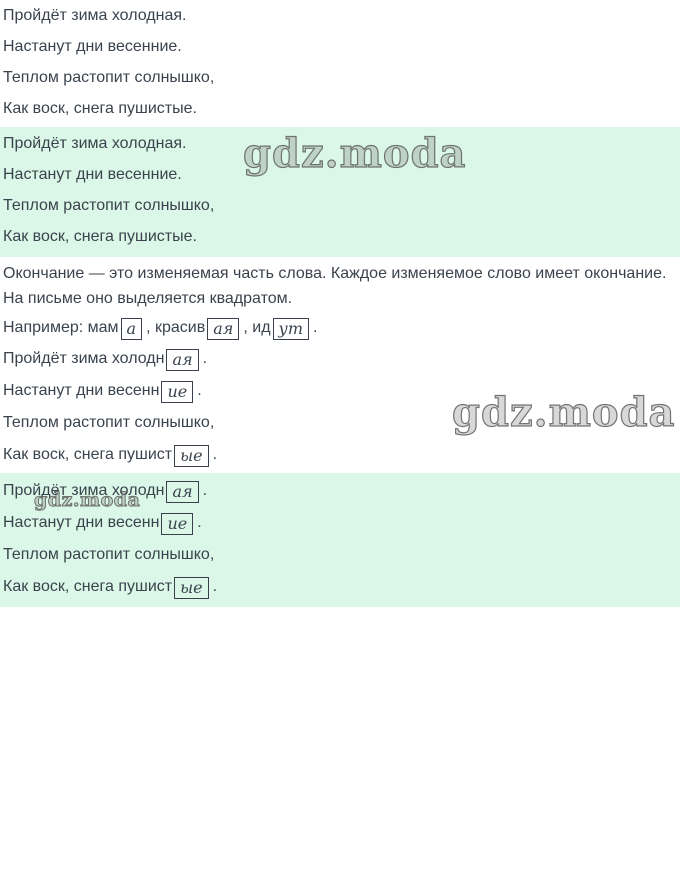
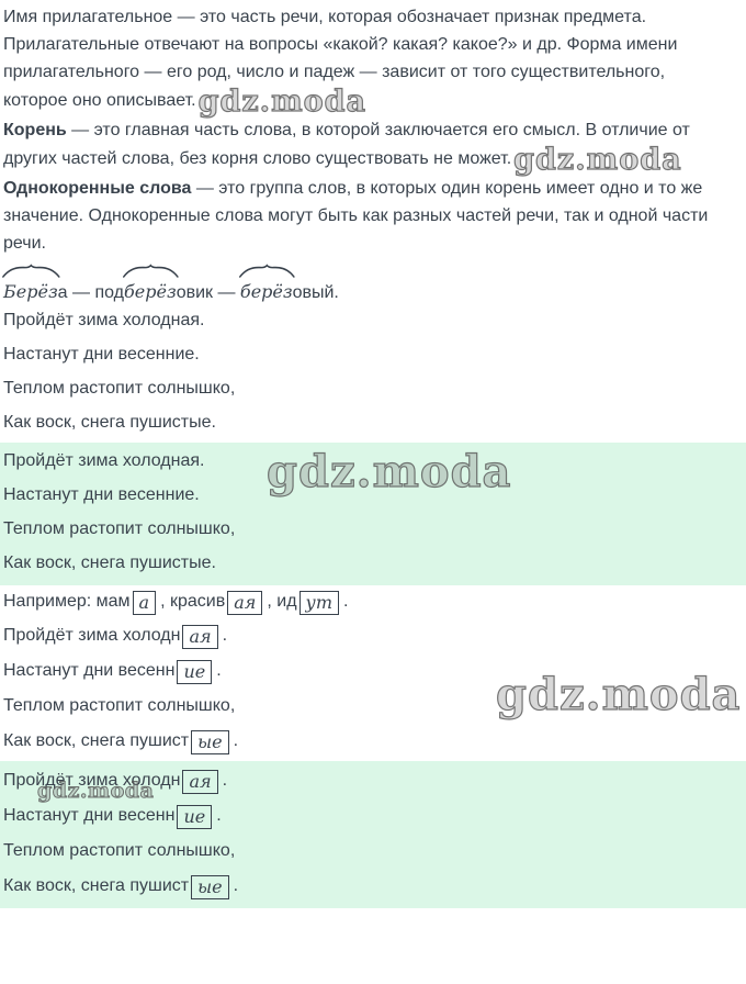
+ Имя прилагательное — это часть речи, которая обозначает признак предмета.
+ Прилагательные отвечают на вопросы «какой? какая? какое?» и др. Форма имени
+ прилагательного — его род, число и падеж — зависит от того существительного,
+ которое оно описывает.gdz.moda
+ Корень — это главная часть слова, в которой заключается его смысл. В отличие от
+ других частей слова, без корня слово существовать не может.gdz.moda
+ Однокоренные слова — это группа слов, в которых один корень имеет одно и то же
+ значение. Однокоренные слова могут быть как разных частей речи, так и одной части
+ речи.
+ Берёза — подберёзовик — берёзовый.
  Пройдёт зима холодная.
  Настанут дни весенние.
  Теплом растопит солнышко,
  Как воск, снега пушистые.
  gdz.moda
  Пройдёт зима холодная.
  Настанут дни весенние.
  Теплом растопит солнышко,
  Как воск, снега пушистые.
- Окончание — это изменяемая часть слова. Каждое изменяемое слово имеет окончание.
- На письме оно выделяется квадратом.
  Например: мам а , красив ая , ид ут .
  gdz.moda
  Пройдёт зима холодн ая .
  Настанут дни весенн ие .
  Теплом растопит солнышко,
  Как воск, снега пушист ые .
  gdz.moda
  Пройдёт зима холодн ая .
  Настанут дни весенн ие .
  Теплом растопит солнышко,
  Как воск, снега пушист ые .
